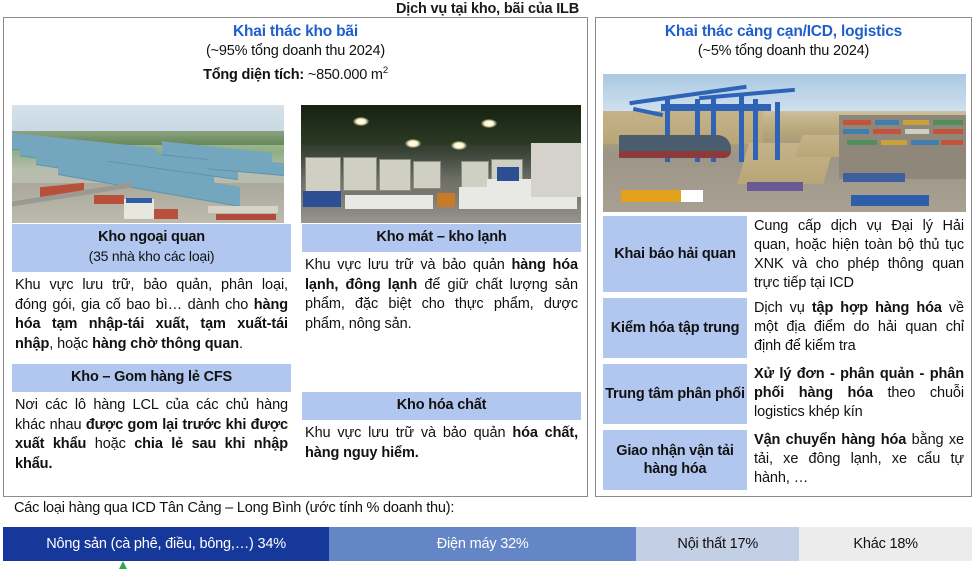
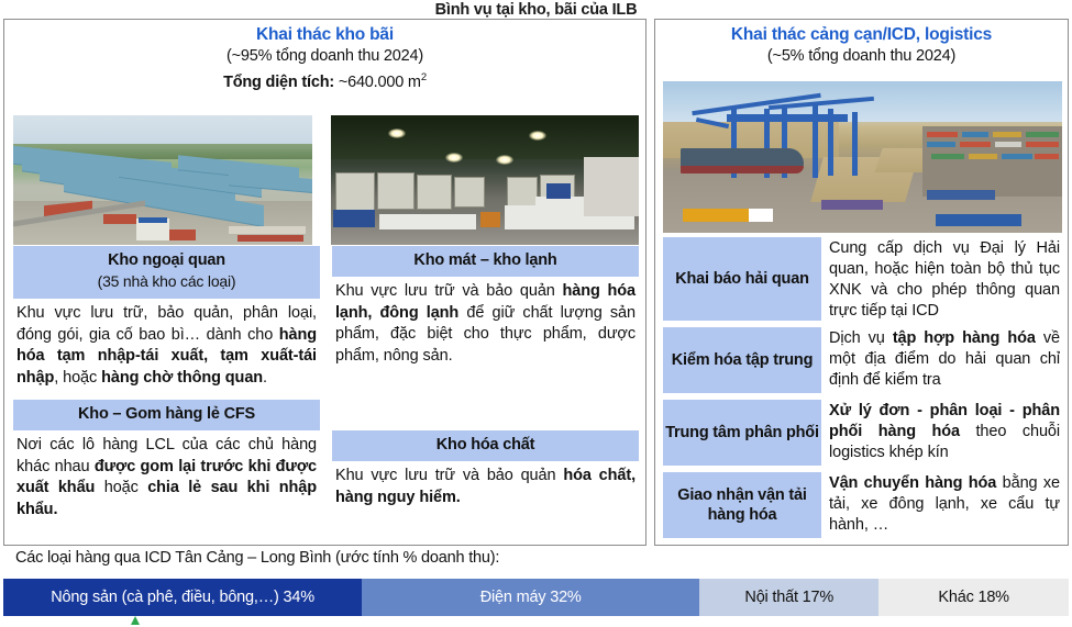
- Dịch vụ tại kho, bãi của ILB
+ Bình vụ tại kho, bãi của ILB
  Khai thác kho bãi
  (~95% tổng doanh thu 2024)
- Tổng diện tích: ~850.000 m2
+ Tổng diện tích: ~640.000 m2
  Kho ngoại quan
  (35 nhà kho các loại)
  Khu vực lưu trữ, bảo quản, phân loại, đóng gói, gia cố bao bì… dành cho hàng hóa tạm nhập-tái xuất, tạm xuất-tái nhập, hoặc hàng chờ thông quan.
  Kho – Gom hàng lẻ CFS
  Nơi các lô hàng LCL của các chủ hàng khác nhau được gom lại trước khi được xuất khẩu hoặc chia lẻ sau khi nhập khẩu.
  Kho mát – kho lạnh
  Khu vực lưu trữ và bảo quản hàng hóa lạnh, đông lạnh để giữ chất lượng sản phẩm, đặc biệt cho thực phẩm, dược phẩm, nông sản.
  Kho hóa chất
  Khu vực lưu trữ và bảo quản hóa chất, hàng nguy hiểm.
  Khai thác cảng cạn/ICD, logistics
  (~5% tổng doanh thu 2024)
  Khai báo hải quan
  Cung cấp dịch vụ Đại lý Hải quan, hoặc hiện toàn bộ thủ tục XNK và cho phép thông quan trực tiếp tại ICD
  Kiểm hóa tập trung
  Dịch vụ tập hợp hàng hóa về một địa điểm do hải quan chỉ định để kiểm tra
  Trung tâm phân phối
- Xử lý đơn - phân quản - phân phối hàng hóa theo chuỗi logistics khép kín
+ Xử lý đơn - phân loại - phân phối hàng hóa theo chuỗi logistics khép kín
  Giao nhận vận tải hàng hóa
  Vận chuyển hàng hóa bằng xe tải, xe đông lạnh, xe cẩu tự hành, …
  Các loại hàng qua ICD Tân Cảng – Long Bình (ước tính % doanh thu):
  Nông sản (cà phê, điều, bông,…) 34%
  Điện máy 32%
  Nội thất 17%
  Khác 18%
